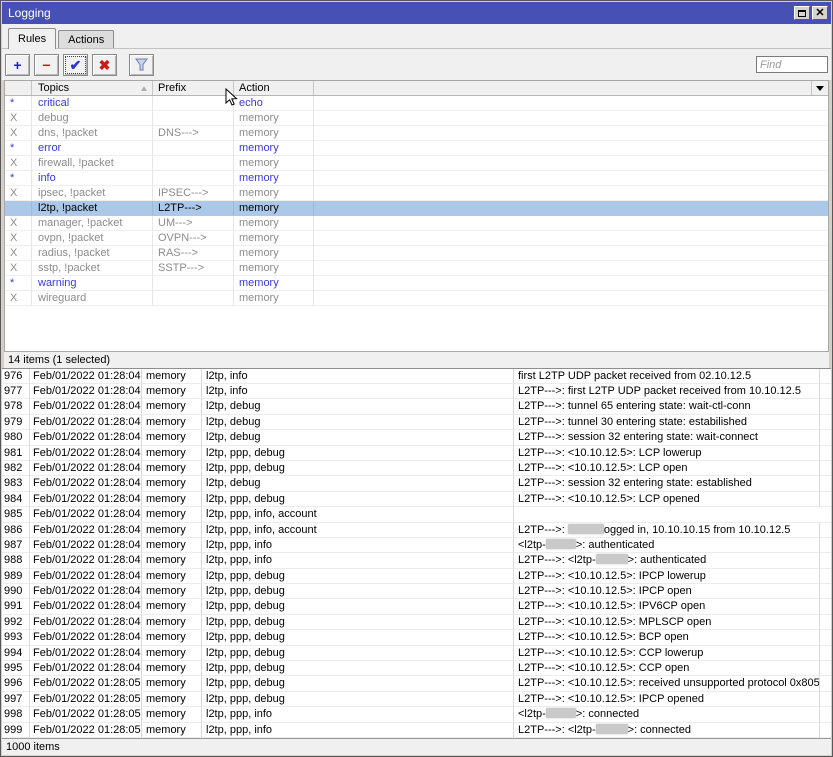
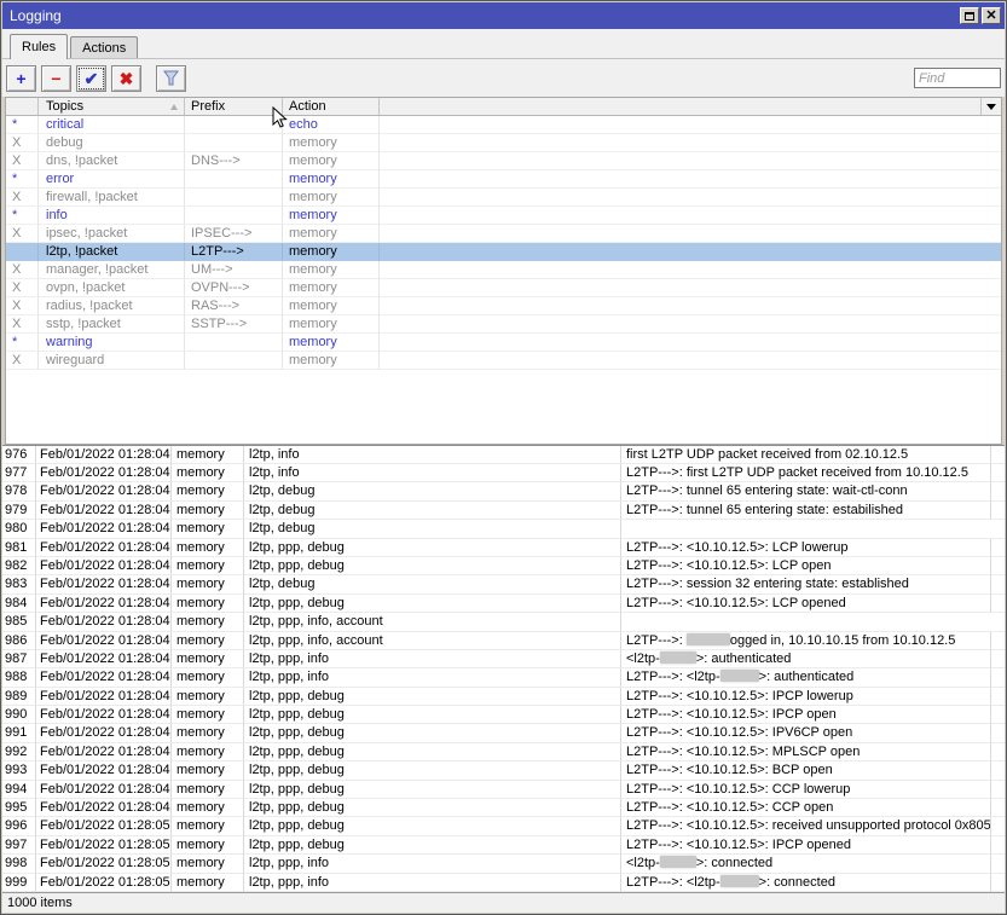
  Logging
  ✕
  Rules
  Actions
  +
  −
  ✔
  ✖
  Find
  Topics
  Prefix
  Action
  *
  critical
  echo
  X
  debug
  memory
  X
  dns, !packet
  DNS--->
  memory
  *
  error
  memory
  X
  firewall, !packet
  memory
  *
  info
  memory
  X
  ipsec, !packet
  IPSEC--->
  memory
  l2tp, !packet
  L2TP--->
  memory
  X
  manager, !packet
  UM--->
  memory
  X
  ovpn, !packet
  OVPN--->
  memory
  X
  radius, !packet
  RAS--->
  memory
  X
  sstp, !packet
  SSTP--->
  memory
  *
  warning
  memory
  X
  wireguard
  memory
- 14 items (1 selected)
  976
  Feb/01/2022 01:28:04
  memory
  l2tp, info
  first L2TP UDP packet received from 02.10.12.5
  977
  Feb/01/2022 01:28:04
  memory
  l2tp, info
  L2TP--->: first L2TP UDP packet received from 10.10.12.5
  978
  Feb/01/2022 01:28:04
  memory
  l2tp, debug
  L2TP--->: tunnel 65 entering state: wait-ctl-conn
  979
  Feb/01/2022 01:28:04
  memory
  l2tp, debug
- L2TP--->: tunnel 30 entering state: estabilished
+ L2TP--->: tunnel 65 entering state: estabilished
  980
  Feb/01/2022 01:28:04
  memory
  l2tp, debug
- L2TP--->: session 32 entering state: wait-connect
  981
  Feb/01/2022 01:28:04
  memory
  l2tp, ppp, debug
  L2TP--->: <10.10.12.5>: LCP lowerup
  982
  Feb/01/2022 01:28:04
  memory
  l2tp, ppp, debug
  L2TP--->: <10.10.12.5>: LCP open
  983
  Feb/01/2022 01:28:04
  memory
  l2tp, debug
  L2TP--->: session 32 entering state: established
  984
  Feb/01/2022 01:28:04
  memory
  l2tp, ppp, debug
  L2TP--->: <10.10.12.5>: LCP opened
  985
  Feb/01/2022 01:28:04
  memory
  l2tp, ppp, info, account
  986
  Feb/01/2022 01:28:04
  memory
  l2tp, ppp, info, account
  L2TP--->: ogged in, 10.10.10.15 from 10.10.12.5
  987
  Feb/01/2022 01:28:04
  memory
  l2tp, ppp, info
  <l2tp- >: authenticated
  988
  Feb/01/2022 01:28:04
  memory
  l2tp, ppp, info
  L2TP--->: <l2tp- >: authenticated
  989
  Feb/01/2022 01:28:04
  memory
  l2tp, ppp, debug
  L2TP--->: <10.10.12.5>: IPCP lowerup
  990
  Feb/01/2022 01:28:04
  memory
  l2tp, ppp, debug
  L2TP--->: <10.10.12.5>: IPCP open
  991
  Feb/01/2022 01:28:04
  memory
  l2tp, ppp, debug
  L2TP--->: <10.10.12.5>: IPV6CP open
  992
  Feb/01/2022 01:28:04
  memory
  l2tp, ppp, debug
  L2TP--->: <10.10.12.5>: MPLSCP open
  993
  Feb/01/2022 01:28:04
  memory
  l2tp, ppp, debug
  L2TP--->: <10.10.12.5>: BCP open
  994
  Feb/01/2022 01:28:04
  memory
  l2tp, ppp, debug
  L2TP--->: <10.10.12.5>: CCP lowerup
  995
  Feb/01/2022 01:28:04
  memory
  l2tp, ppp, debug
  L2TP--->: <10.10.12.5>: CCP open
  996
  Feb/01/2022 01:28:05
  memory
  l2tp, ppp, debug
  L2TP--->: <10.10.12.5>: received unsupported protocol 0x805
  997
  Feb/01/2022 01:28:05
  memory
  l2tp, ppp, debug
  L2TP--->: <10.10.12.5>: IPCP opened
  998
  Feb/01/2022 01:28:05
  memory
  l2tp, ppp, info
  <l2tp- >: connected
  999
  Feb/01/2022 01:28:05
  memory
  l2tp, ppp, info
  L2TP--->: <l2tp- >: connected
  1000 items
